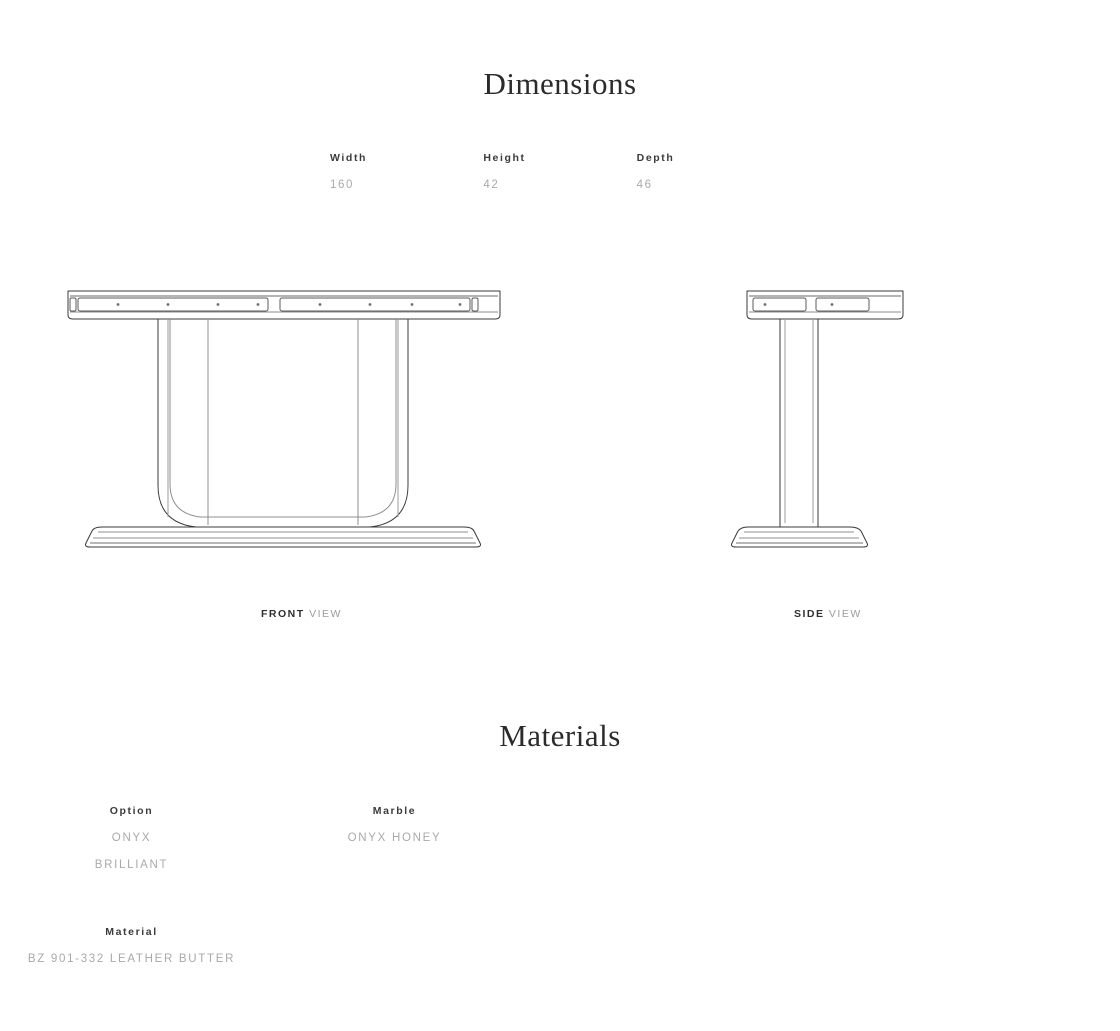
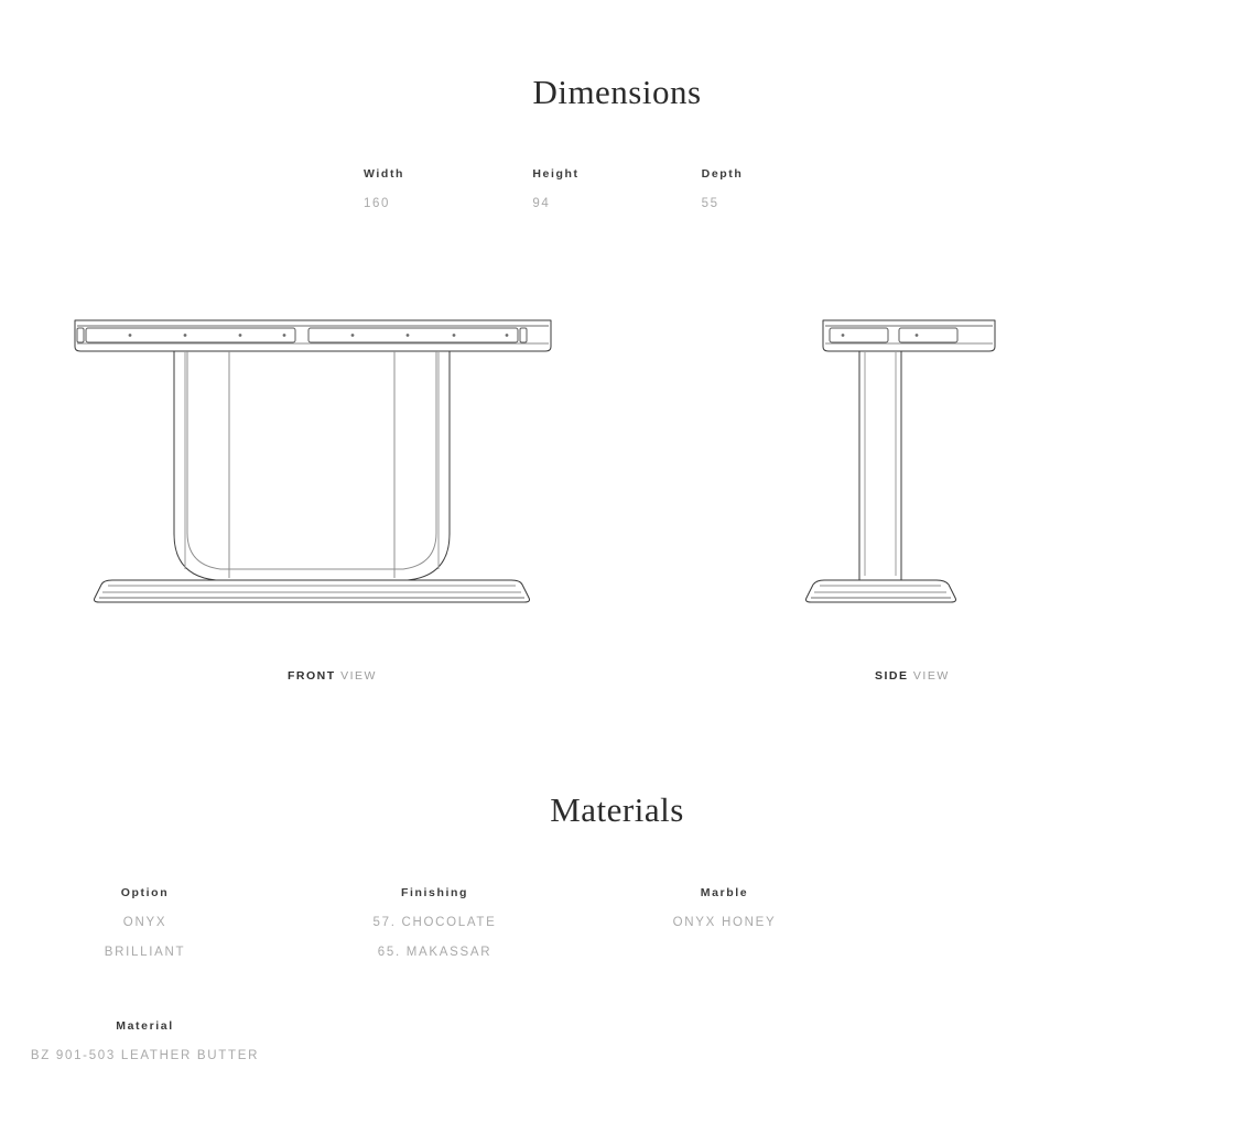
  Dimensions
  Width
  160
  Height
- 42
+ 94
  Depth
- 46
+ 55
  FRONT VIEW
  SIDE VIEW
  Materials
  Option
  ONYX
  BRILLIANT
+ Finishing
+ 57. CHOCOLATE
+ 65. MAKASSAR
  Marble
  ONYX HONEY
  Material
- BZ 901-332 LEATHER BUTTER
+ BZ 901-503 LEATHER BUTTER
